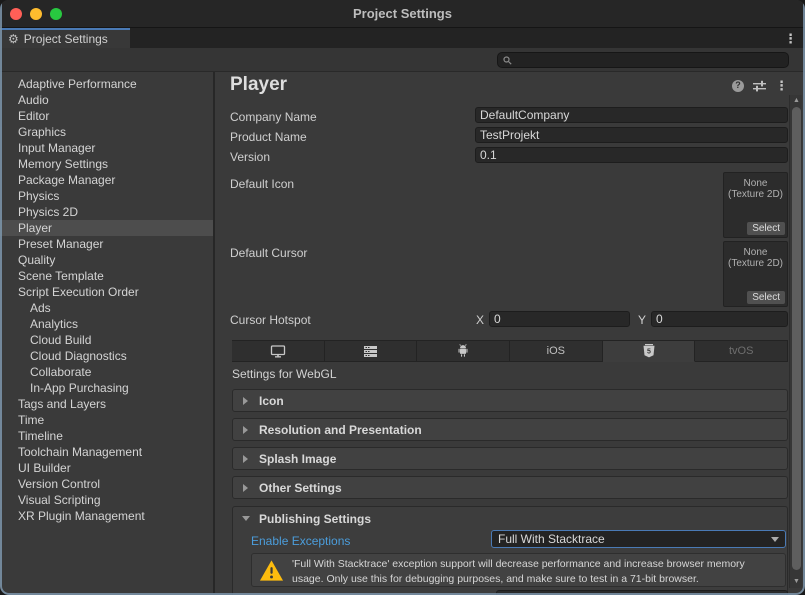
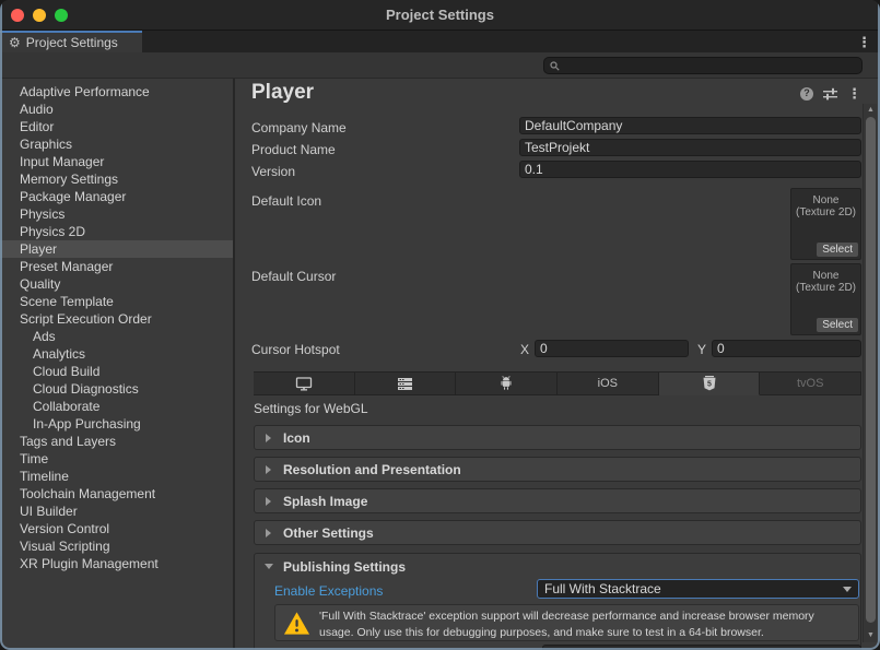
  Project Settings
  ⚙
  Project Settings
  ⋮
  Adaptive Performance
  Audio
  Editor
  Graphics
  Input Manager
  Memory Settings
  Package Manager
  Physics
  Physics 2D
  Player
  Preset Manager
  Quality
  Scene Template
  Script Execution Order
  Ads
  Analytics
  Cloud Build
  Cloud Diagnostics
  Collaborate
  In-App Purchasing
  Tags and Layers
  Time
  Timeline
  Toolchain Management
  UI Builder
  Version Control
  Visual Scripting
  XR Plugin Management
  Player
  ?
  ⋮
  Company Name
  DefaultCompany
  Product Name
  TestProjekt
  Version
  0.1
  Default Icon
  None
  (Texture 2D)
  Select
  Default Cursor
  None
  (Texture 2D)
  Select
  Cursor Hotspot
  X
  0
  Y
  0
  iOS
  tvOS
  Settings for WebGL
  Icon
  Resolution and Presentation
  Splash Image
  Other Settings
  Publishing Settings
  Enable Exceptions
  Full With Stacktrace
- 'Full With Stacktrace' exception support will decrease performance and increase browser memory usage. Only use this for debugging purposes, and make sure to test in a 71-bit browser.
+ 'Full With Stacktrace' exception support will decrease performance and increase browser memory usage. Only use this for debugging purposes, and make sure to test in a 64-bit browser.
